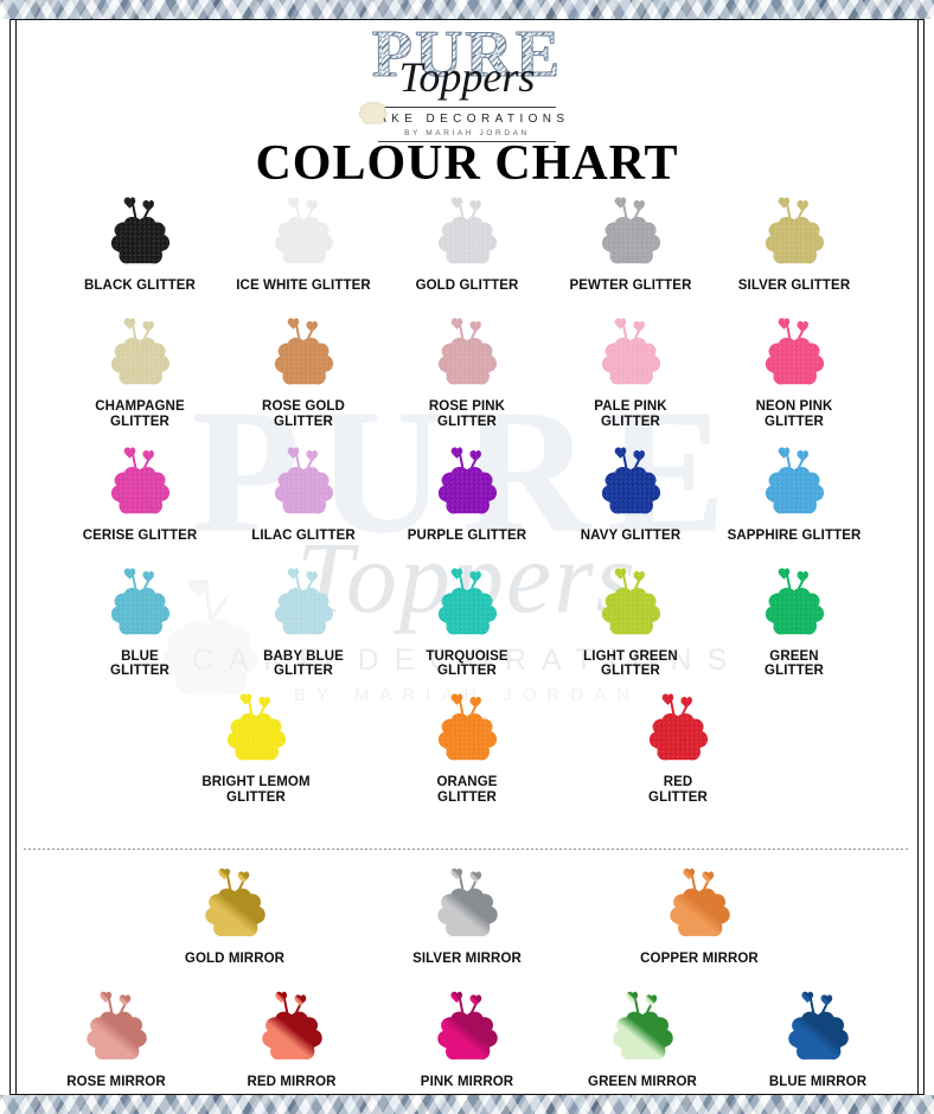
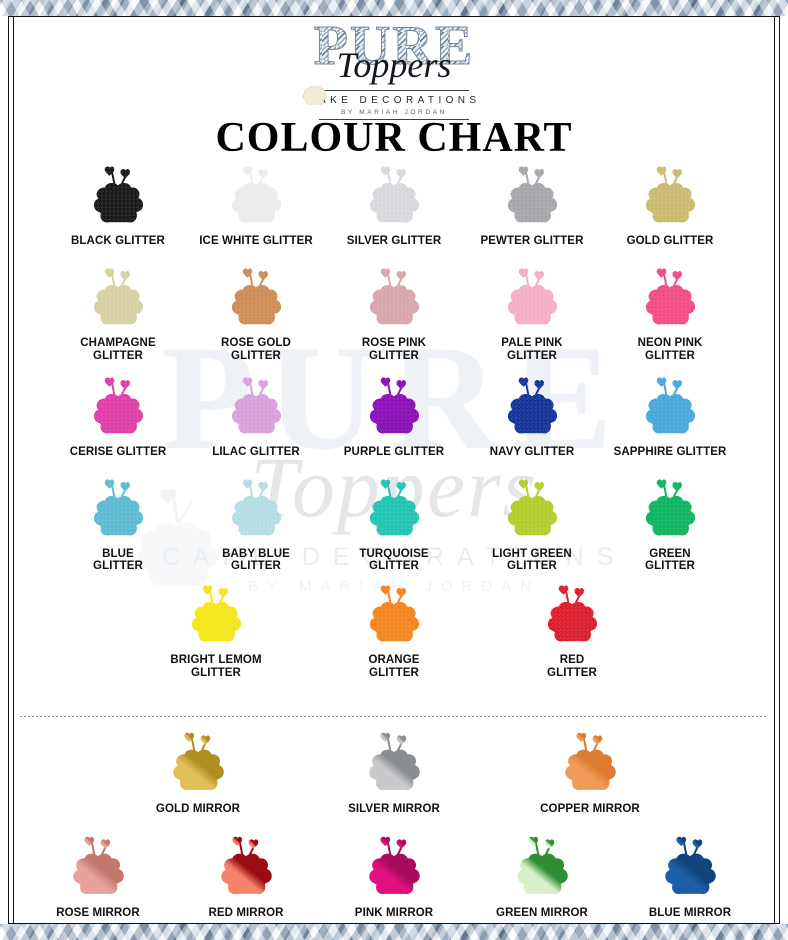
  PURE
  Topers
  CAKE DECORATIONS
  BY MARIAH JORDAN
  PURE
  Toppers
  AKE DECORATIONS
  COLOUR CHART
  BLACK GLITTER
  ICE WHITE GLITTER
- GOLD GLITTER
+ SILVER GLITTER
  PEWTER GLITTER
- SILVER GLITTER
+ GOLD GLITTER
  CHAMPAGNE
  GLITTER
  ROSE GOLD
  GLITTER
  ROSE PINK
  GLITTER
  PALE PINK
  GLITTER
  NEON PINK
  GLITTER
  CERISE GLITTER
  LILAC GLITTER
  PURPLE GLITTER
  NAVY GLITTER
  SAPPHIRE GLITTER
  BLUE
  GLITTER
  BABY BLUE
  GLITTER
  TURQUOISE
  GLITTER
  LIGHT GREEN
  GLITTER
  GREEN
  GLITTER
  BRIGHT LEMOM
  GLITTER
  ORANGE
  GLITTER
  RED
  GLITTER
  GOLD MIRROR
  SILVER MIRROR
  COPPER MIRROR
  ROSE MIRROR
  RED MIRROR
  PINK MIRROR
  GREEN MIRROR
  BLUE MIRROR
